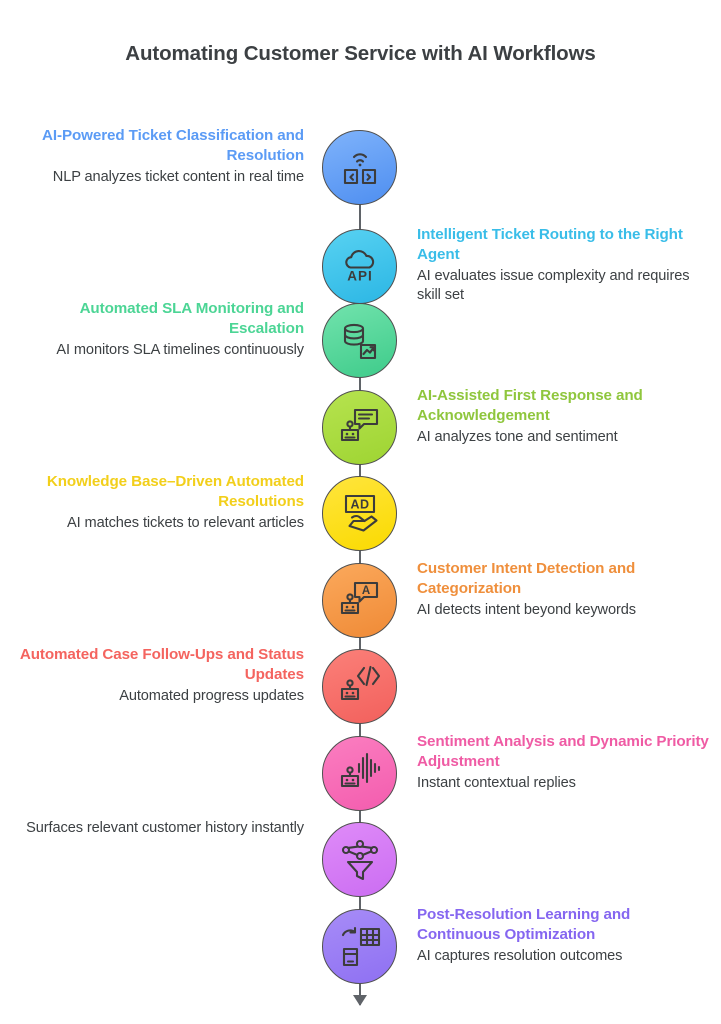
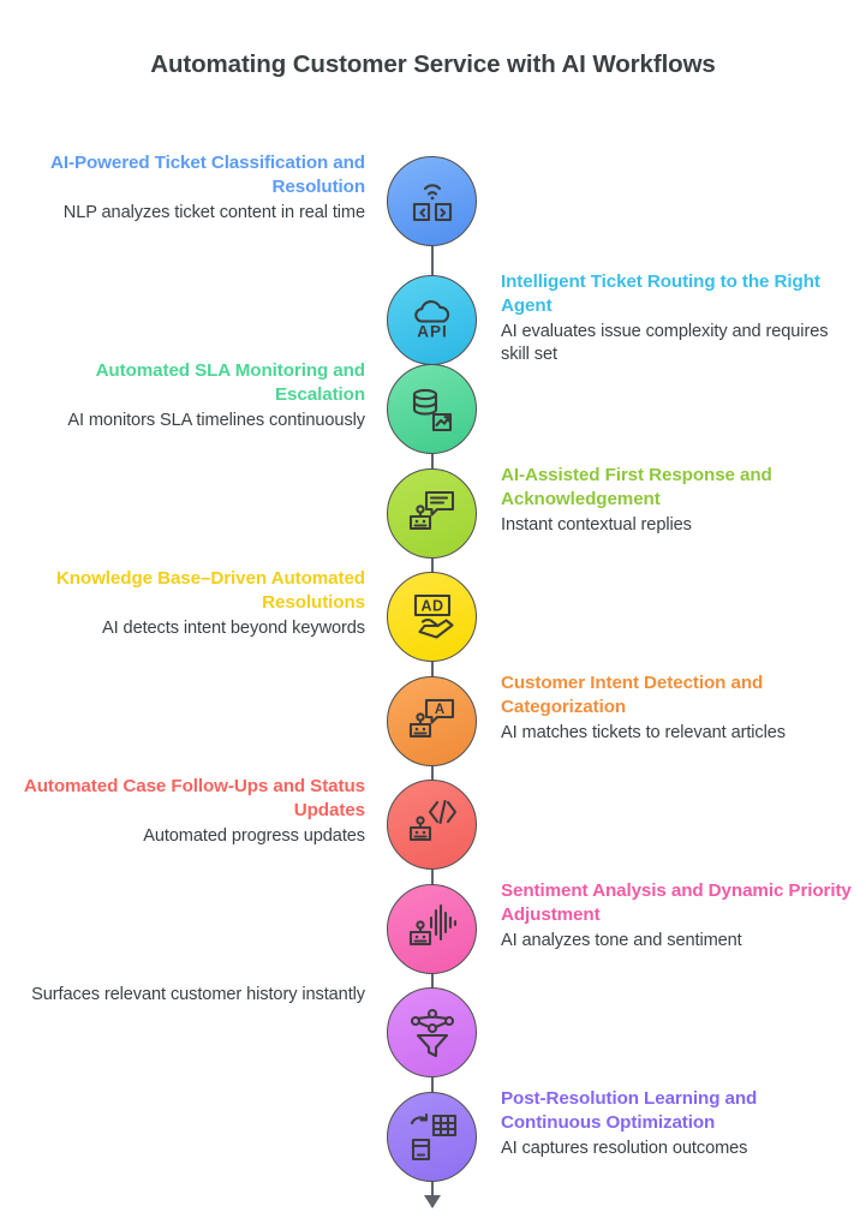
  Automating Customer Service with AI Workflows
  AI-Powered Ticket Classification and Resolution
  NLP analyzes ticket content in real time
  API
  Intelligent Ticket Routing to the Right Agent
  AI evaluates issue complexity and requires skill set
  Automated SLA Monitoring and Escalation
  AI monitors SLA timelines continuously
  AI-Assisted First Response and Acknowledgement
- AI analyzes tone and sentiment
+ Instant contextual replies
  AD
  Knowledge Base–Driven Automated Resolutions
- AI matches tickets to relevant articles
+ AI detects intent beyond keywords
  A
  Customer Intent Detection and Categorization
- AI detects intent beyond keywords
+ AI matches tickets to relevant articles
  Automated Case Follow-Ups and Status Updates
  Automated progress updates
  Sentiment Analysis and Dynamic Priority Adjustment
- Instant contextual replies
+ AI analyzes tone and sentiment
  Surfaces relevant customer history instantly
  Post-Resolution Learning and Continuous Optimization
  AI captures resolution outcomes
